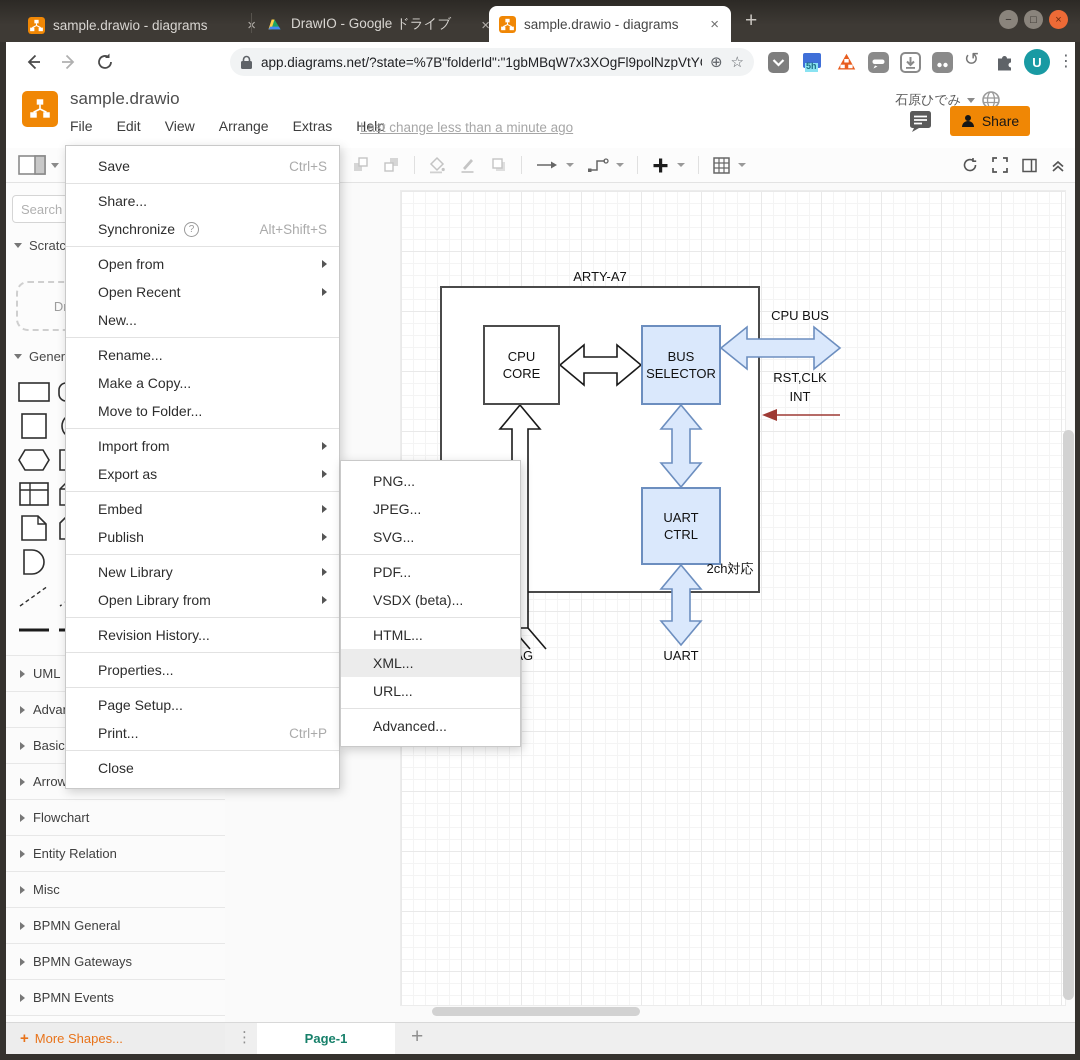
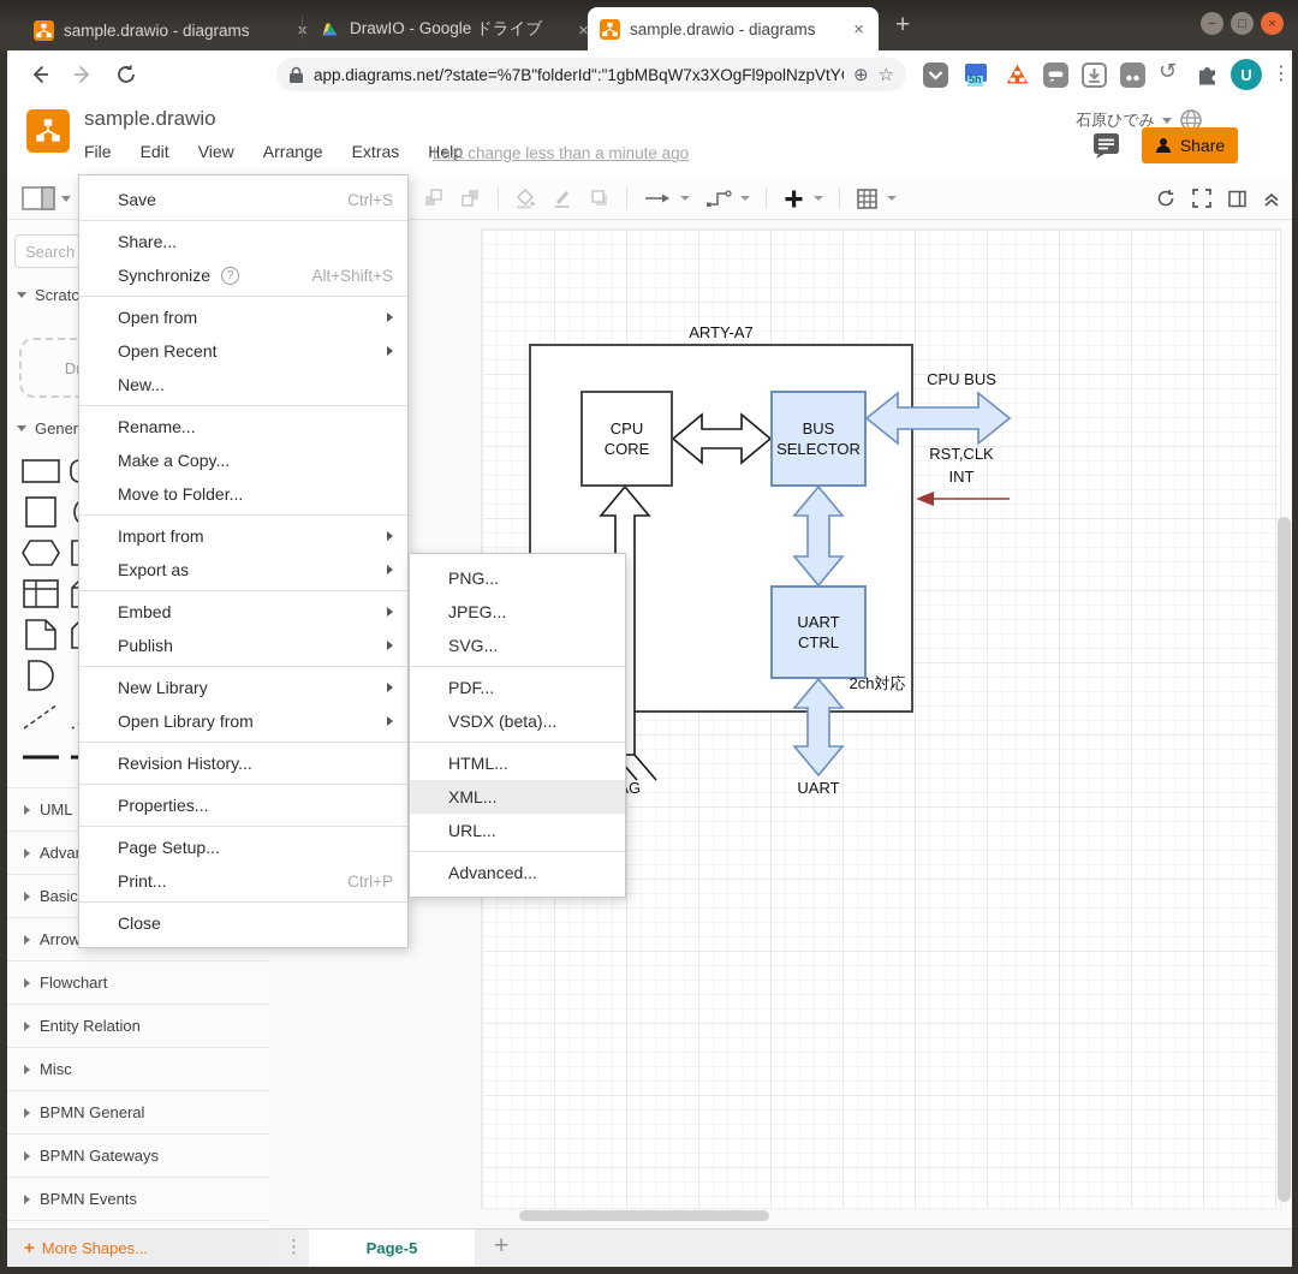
  sample.drawio - diagrams
  DrawIO - Google ドライブ
  ×
  sample.drawio - diagrams
  ×
  +
  −
  □
  ×
  app.diagrams.net/?state=%7B"folderId":"1gbMBqW7x3XOgFl9polNzpVtY
  ⊕
  ☆
  5h
  ↺
  U
  ⋮
  sample.drawio
  File
  Edit
  View
  Arrange
  Extras
  Help
  Last change less than a minute ago
  石原ひでみ
  Share
  Gener
  UML
  Basic
  Arrow
  Flowchart
  Entity Relation
  Misc
  BPMN General
  BPMN Gateways
  BPMN Events
  ARTY-A7
  CPU
  CORE
  BUS
  SELECTOR
  UART
  CTRL
  CPU BUS
  RST,CLK
  INT
  2ch対応
  UART
  Save
  Ctrl+S
  Share...
  Synchronize
  ?
  Alt+Shift+S
  Open from
  Open Recent
  New...
  Rename...
  Make a Copy...
  Move to Folder...
  Import from
  Export as
  Embed
  Publish
  New Library
  Open Library from
  Revision History...
  Properties...
  Page Setup...
  Print...
  Ctrl+P
  Close
  PNG...
  JPEG...
  SVG...
  PDF...
  VSDX (beta)...
  HTML...
  XML...
  URL...
  Advanced...
  +
  More Shapes...
  ⋮
- Page-1
+ Page-5
  +
